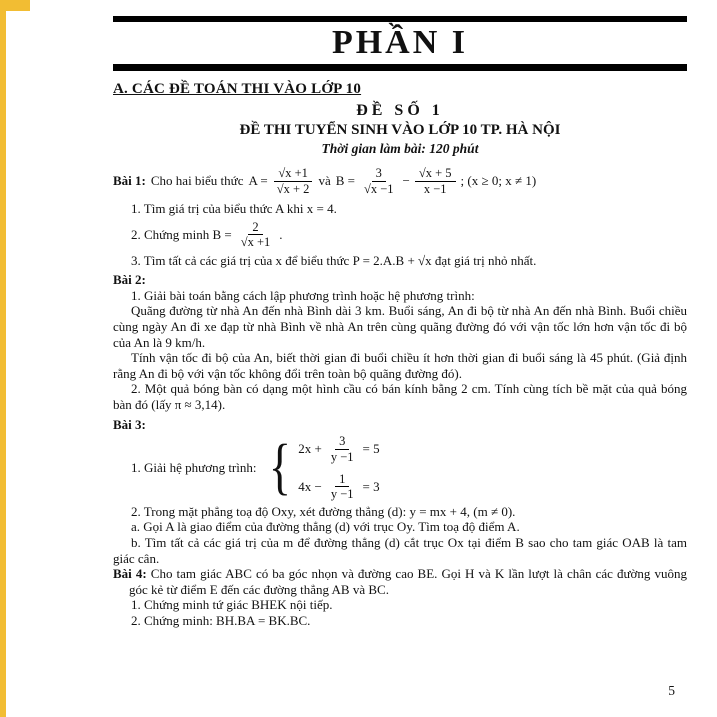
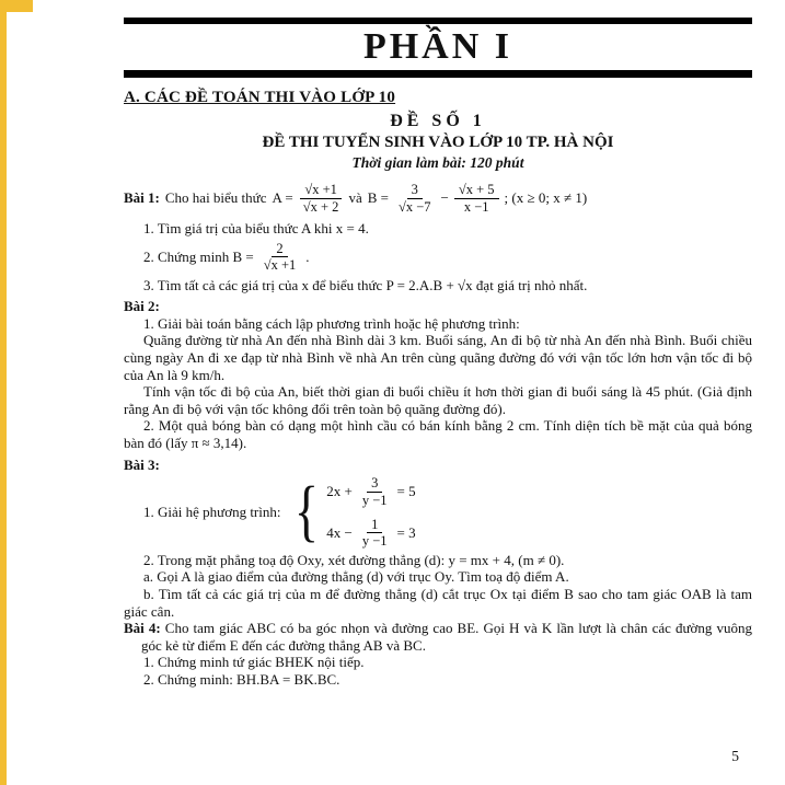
  PHẦN I
  A. CÁC ĐỀ TOÁN THI VÀO LỚP 10
  ĐỀ SỐ 1
  ĐỀ THI TUYỂN SINH VÀO LỚP 10 TP. HÀ NỘI
  Thời gian làm bài: 120 phút
  Bài 1:
  Cho hai biểu thức
  A =
  √x +1
  √x + 2
  và
  B =
  3
- √x −1
+ √x −7
  −
  √x + 5
  x −1
  ; (x ≥ 0; x ≠ 1)
  1. Tìm giá trị của biểu thức A khi x = 4.
  2. Chứng minh B =
  2
  √x +1
  .
  3. Tìm tất cả các giá trị của x để biểu thức P = 2.A.B + √x đạt giá trị nhỏ nhất.
  Bài 2:
  1. Giải bài toán bằng cách lập phương trình hoặc hệ phương trình:
  Quãng đường từ nhà An đến nhà Bình dài 3 km. Buổi sáng, An đi bộ từ nhà An đến nhà Bình. Buổi chiều cùng ngày An đi xe đạp từ nhà Bình về nhà An trên cùng quãng đường đó với vận tốc lớn hơn vận tốc đi bộ của An là 9 km/h.
  Tính vận tốc đi bộ của An, biết thời gian đi buổi chiều ít hơn thời gian đi buổi sáng là 45 phút. (Giả định rằng An đi bộ với vận tốc không đổi trên toàn bộ quãng đường đó).
- 2. Một quả bóng bàn có dạng một hình cầu có bán kính bằng 2 cm. Tính cùng tích bề mặt của quả bóng bàn đó (lấy π ≈ 3,14).
+ 2. Một quả bóng bàn có dạng một hình cầu có bán kính bằng 2 cm. Tính diện tích bề mặt của quả bóng bàn đó (lấy π ≈ 3,14).
  Bài 3:
  1. Giải hệ phương trình:
  {
  2x +
  3
  y −1
  = 5
  4x −
  1
  y −1
  = 3
  2. Trong mặt phẳng toạ độ Oxy, xét đường thẳng (d): y = mx + 4, (m ≠ 0).
  a. Gọi A là giao điểm của đường thẳng (d) với trục Oy. Tìm toạ độ điểm A.
  b. Tìm tất cả các giá trị của m để đường thẳng (d) cắt trục Ox tại điểm B sao cho tam giác OAB là tam giác cân.
  Bài 4: Cho tam giác ABC có ba góc nhọn và đường cao BE. Gọi H và K lần lượt là chân các đường vuông góc kẻ từ điểm E đến các đường thẳng AB và BC.
  1. Chứng minh tứ giác BHEK nội tiếp.
  2. Chứng minh: BH.BA = BK.BC.
  5
